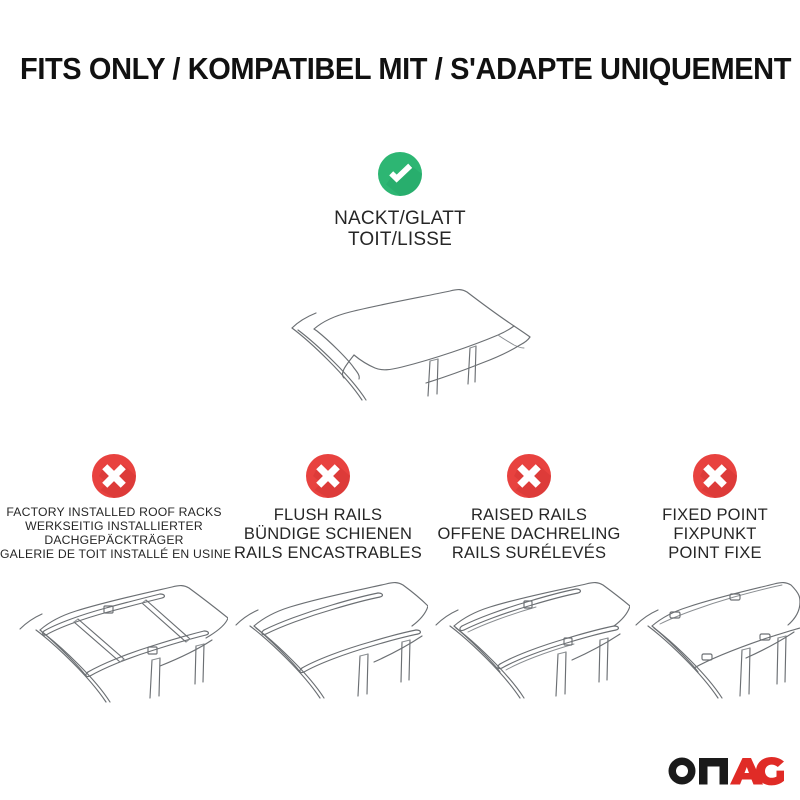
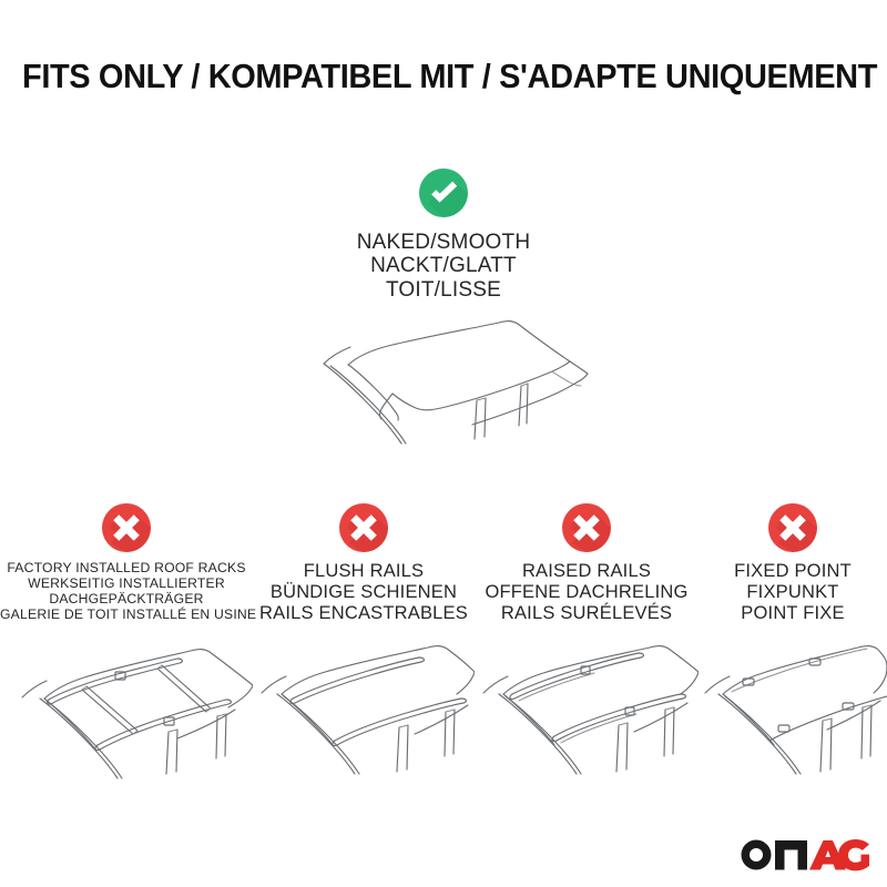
  FITS ONLY / KOMPATIBEL MIT / S'ADAPTE UNIQUEMENT
+ NAKED/SMOOTH
  NACKT/GLATT
  TOIT/LISSE
  FACTORY INSTALLED ROOF RACKS
  WERKSEITIG INSTALLIERTER
  DACHGEPÄCKTRÄGER
  GALERIE DE TOIT INSTALLÉ EN USINE
  FLUSH RAILS
  BÜNDIGE SCHIENEN
  RAILS ENCASTRABLES
  RAISED RAILS
  OFFENE DACHRELING
  RAILS SURÉLEVÉS
  FIXED POINT
  FIXPUNKT
  POINT FIXE
